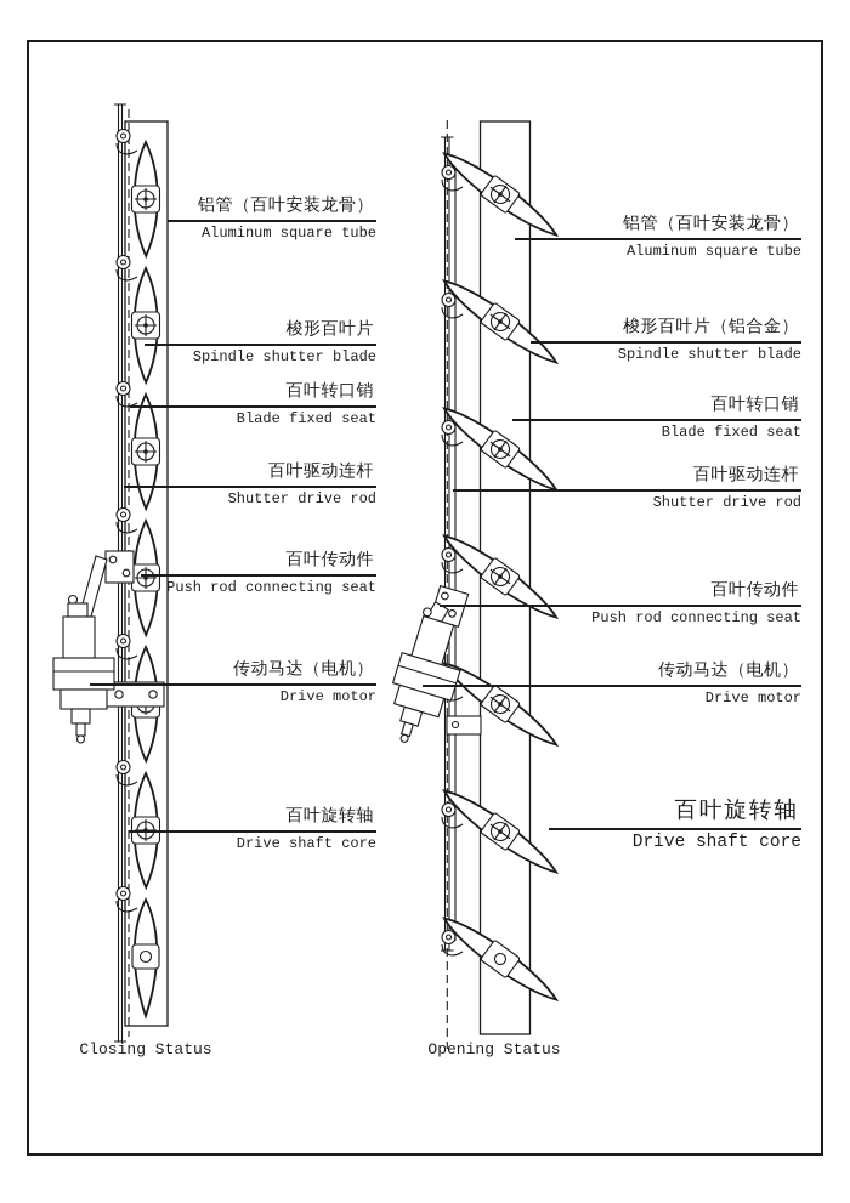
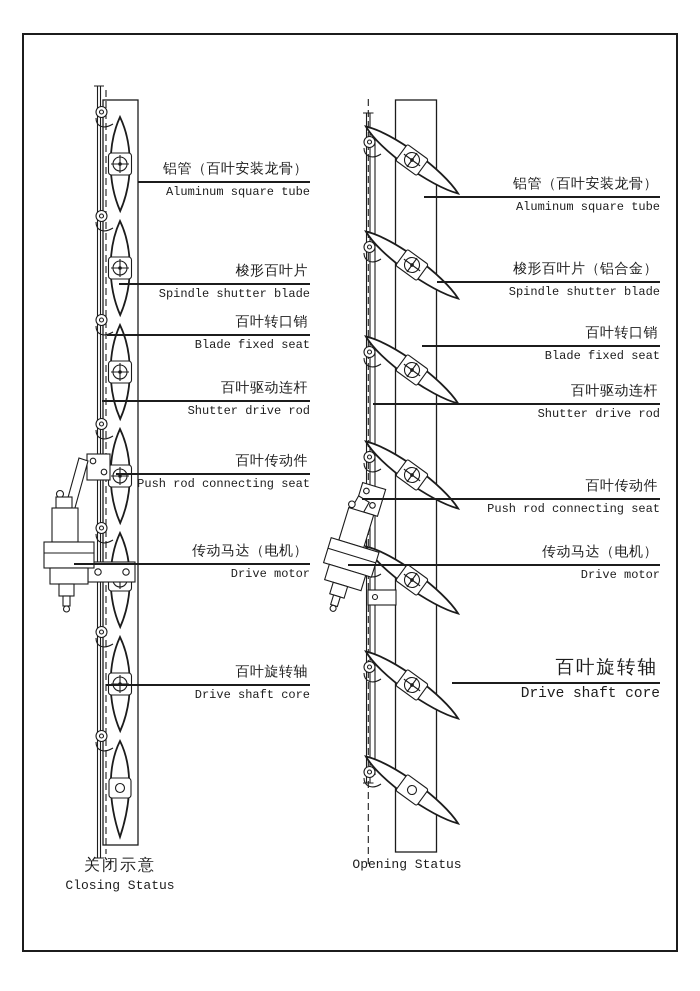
  铝管（百叶安装龙骨）
  Aluminum square tube
  梭形百叶片
  Spindle shutter blade
  百叶转口销
  Blade fixed seat
  百叶驱动连杆
  Shutter drive rod
  百叶传动件
  Push rod connecting seat
  传动马达（电机）
  Drive motor
  百叶旋转轴
  Drive shaft core
  铝管（百叶安装龙骨）
  Aluminum square tube
  梭形百叶片（铝合金）
  Spindle shutter blade
  百叶转口销
  Blade fixed seat
  百叶驱动连杆
  Shutter drive rod
  百叶传动件
  Push rod connecting seat
  传动马达（电机）
  Drive motor
  百叶旋转轴
  Drive shaft core
+ 关闭示意
  Closing Status
  Opening Status
